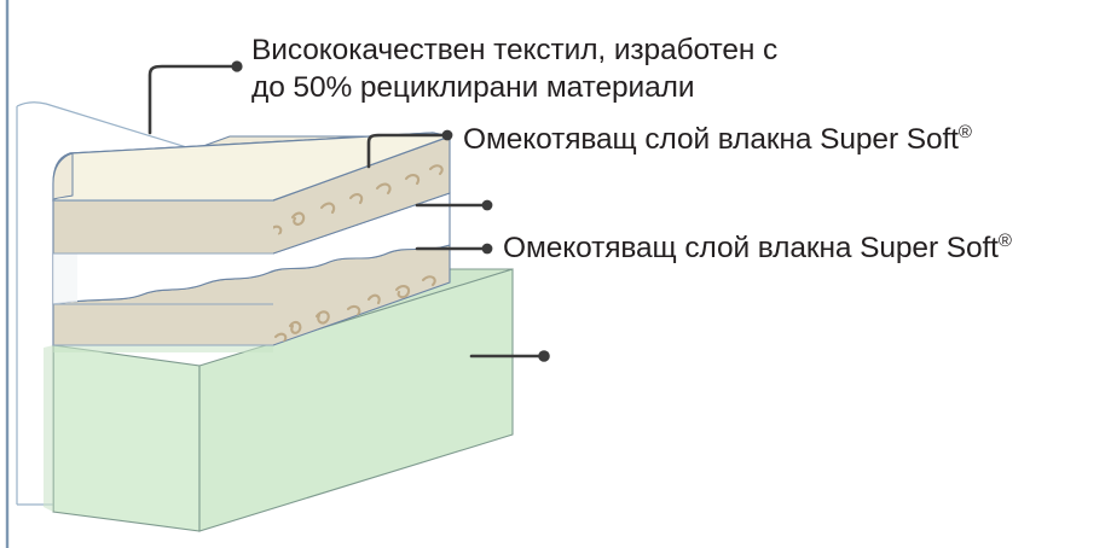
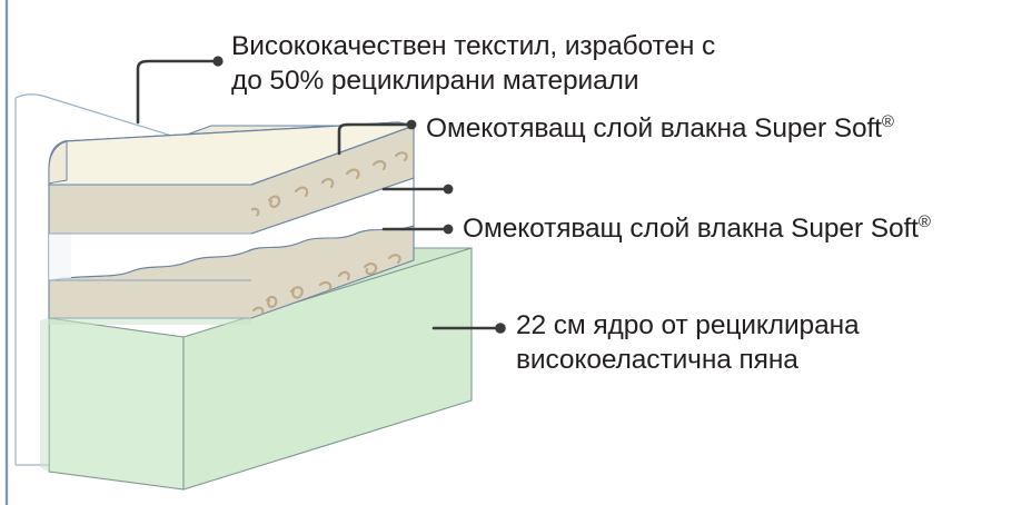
  Висококачествен текстил, изработен с
  до 50% рециклирани материали
  Омекотяващ слой влакна Super Soft®
  Омекотяващ слой влакна Super Soft®
+ 22 см ядро от рециклирана
+ високоеластична пяна
